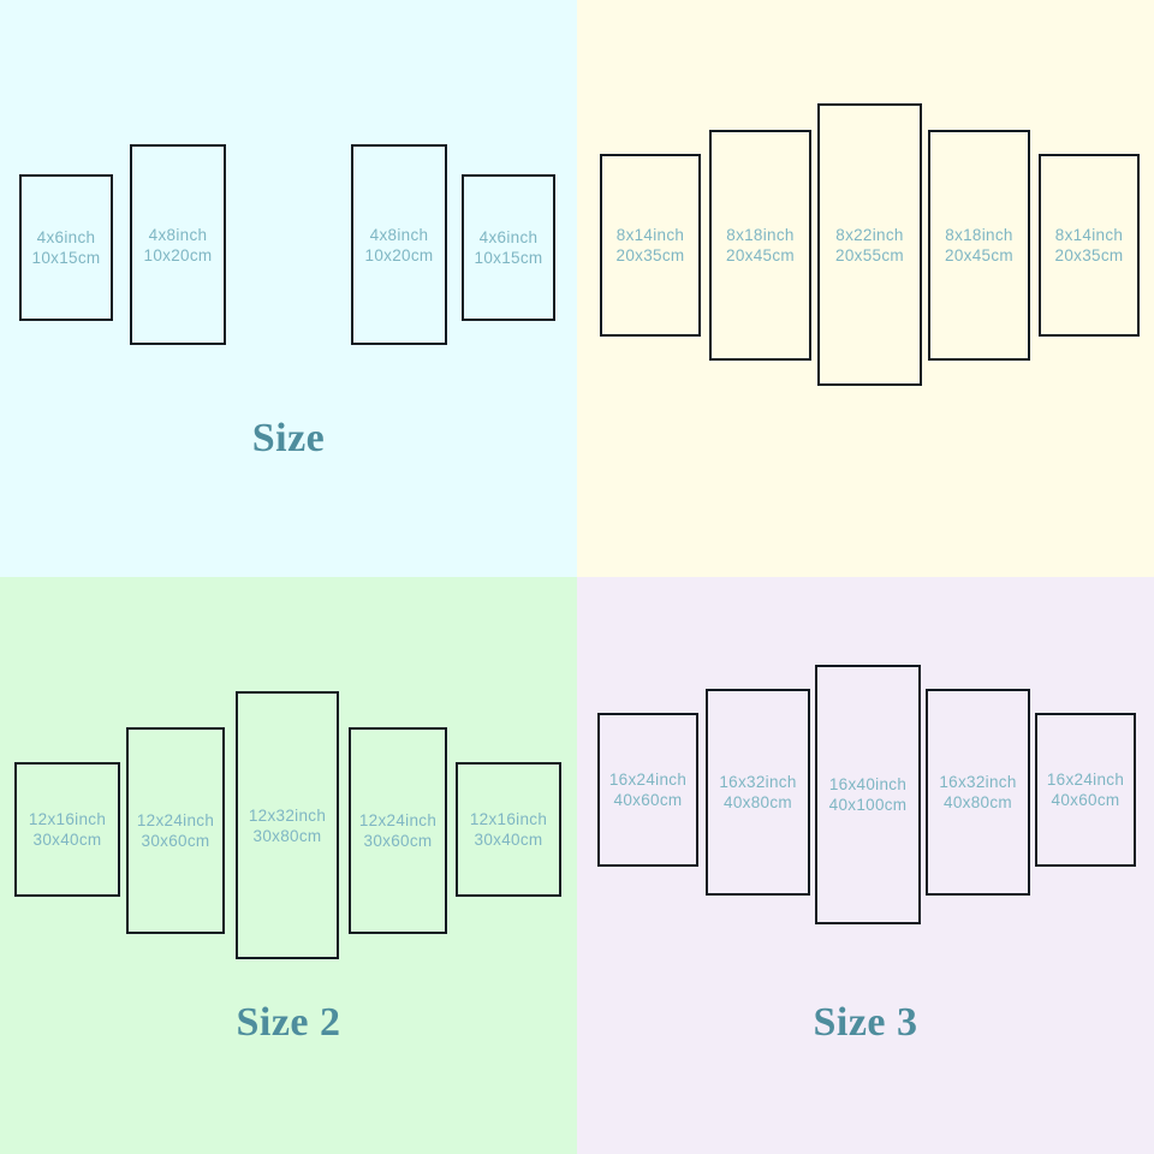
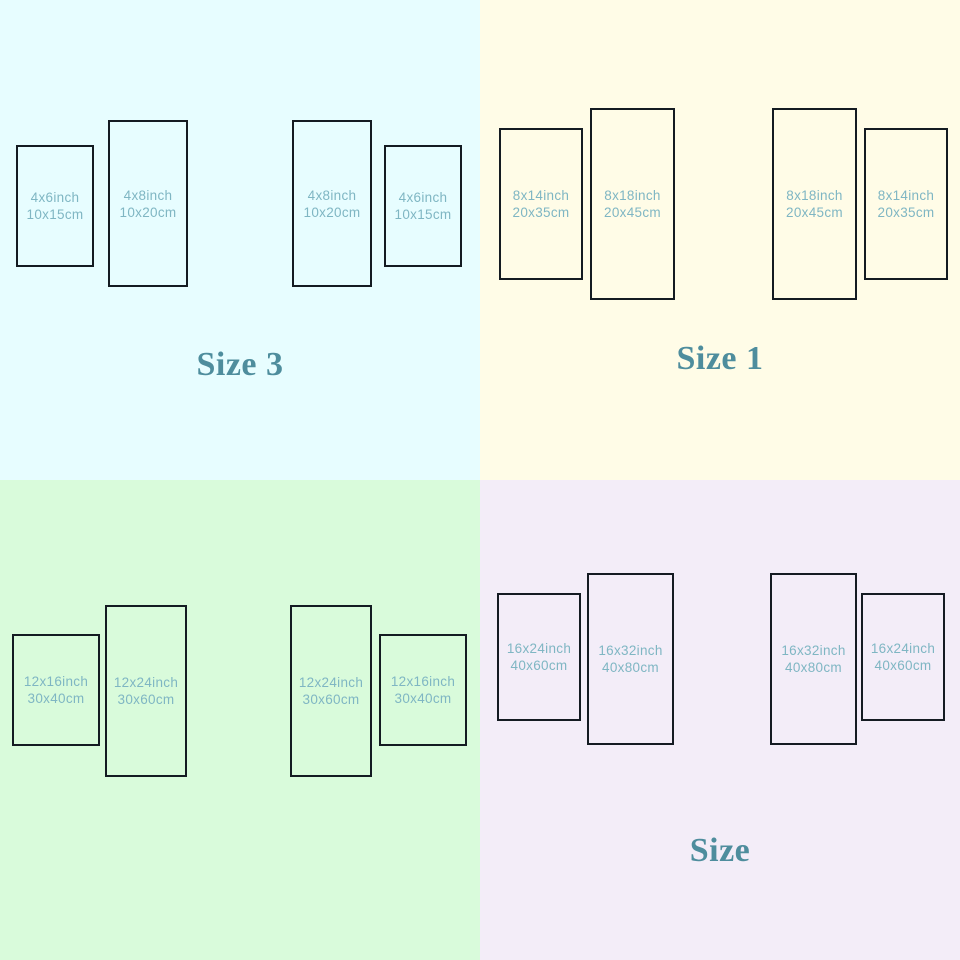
  4x6inch
  10x15cm
  4x8inch
  10x20cm
  4x8inch
  10x20cm
  4x6inch
  10x15cm
- Size
+ Size 3
  8x14inch
  20x35cm
  8x18inch
  20x45cm
- 8x22inch
- 20x55cm
  8x18inch
  20x45cm
  8x14inch
  20x35cm
+ Size 1
  12x16inch
  30x40cm
  12x24inch
  30x60cm
- 12x32inch
- 30x80cm
  12x24inch
  30x60cm
  12x16inch
  30x40cm
- Size 2
  16x24inch
  40x60cm
  16x32inch
  40x80cm
- 16x40inch
- 40x100cm
  16x32inch
  40x80cm
  16x24inch
  40x60cm
- Size 3
+ Size
